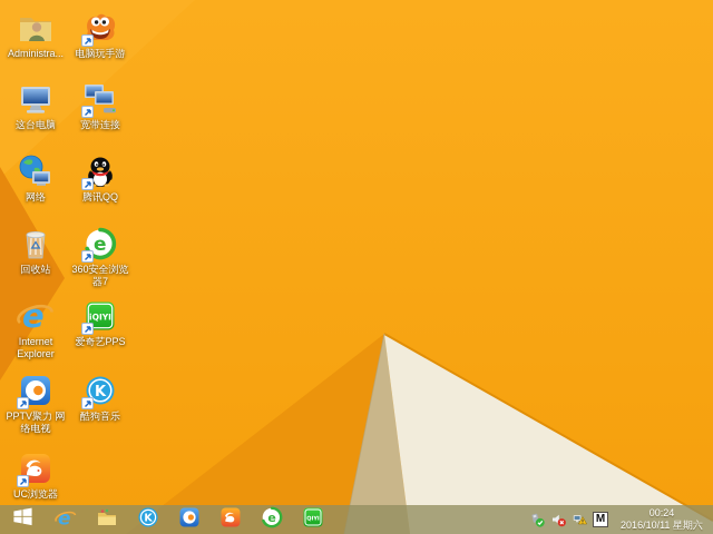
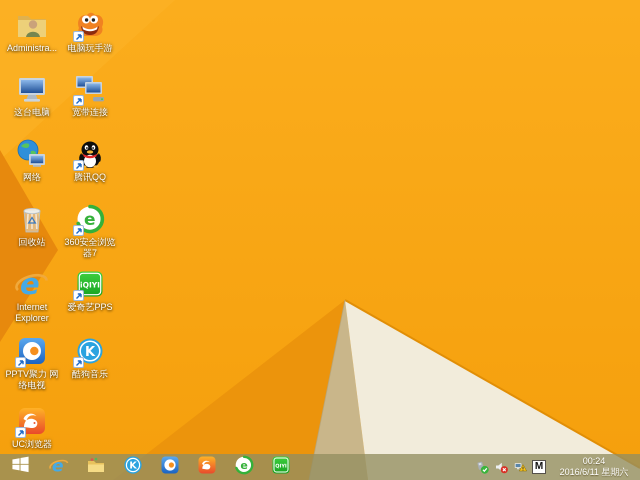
  Administra...
  这台电脑
  网络
  回收站
  e
  Internet Explorer
  PPTV聚力 网络电视
  UC浏览器
  电脑玩手游
  宽带连接
  腾讯QQ
  e
  360安全浏览器7
  iQIYI
  爱奇艺PPS
  K
  酷狗音乐
  e
  K
  e
  M
  00:24
- 2016/10/11 星期六
+ 2016/6/11 星期六
